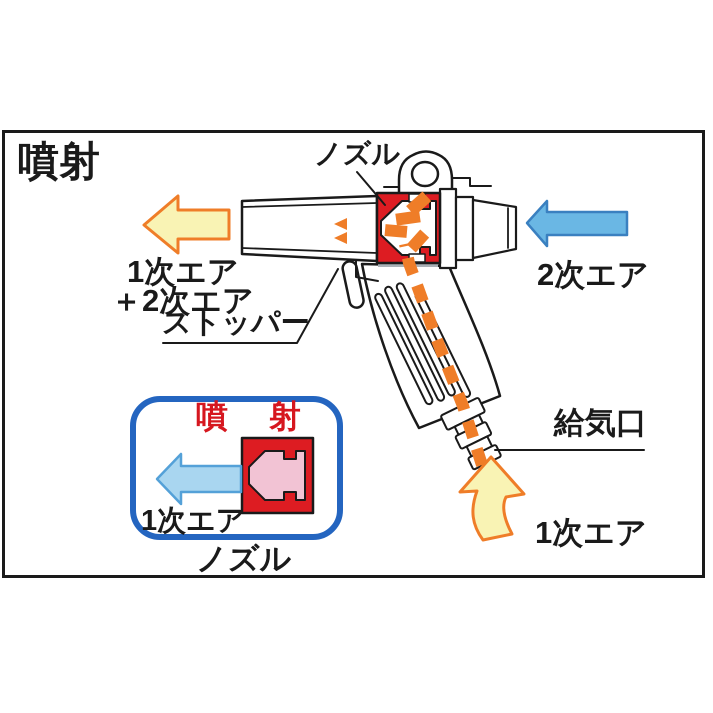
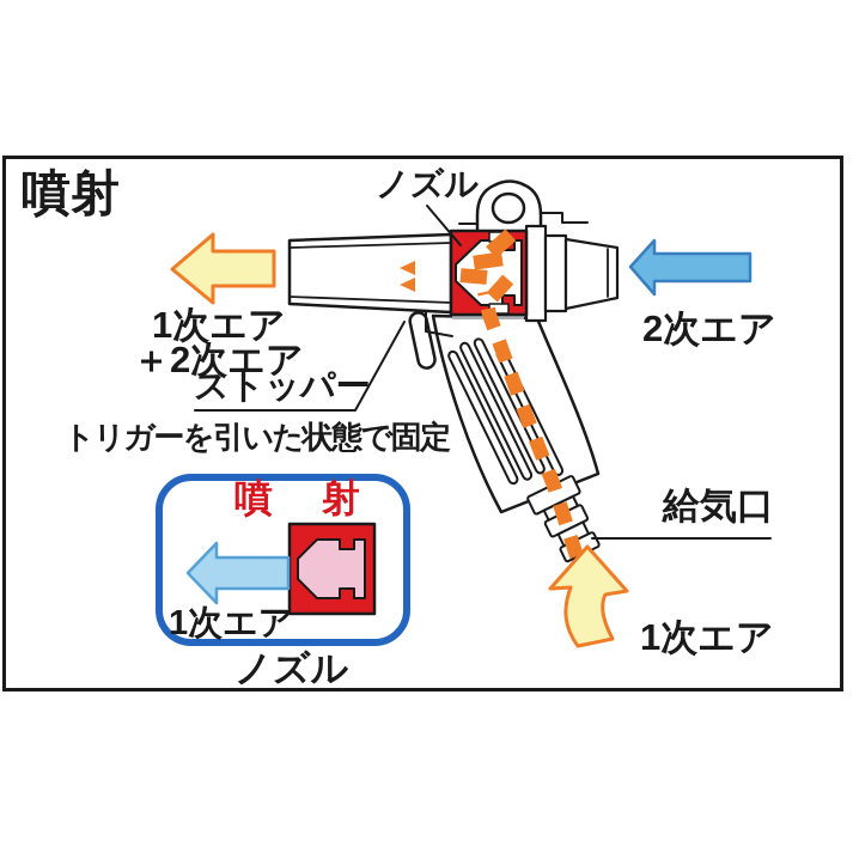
  噴射
  ノズル
  2次エア
  1次エア
  ＋2次エア
  ストッパー
+ トリガーを引いた状態で固定
  給気口
  1次エア
  噴 射
  1次エア
  ノズル
